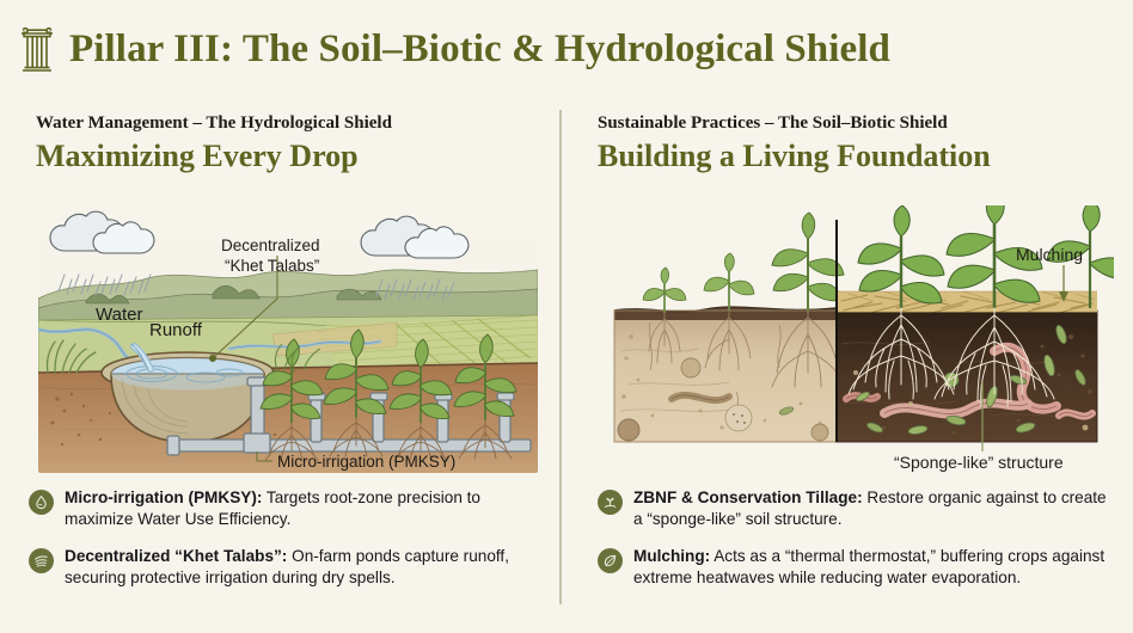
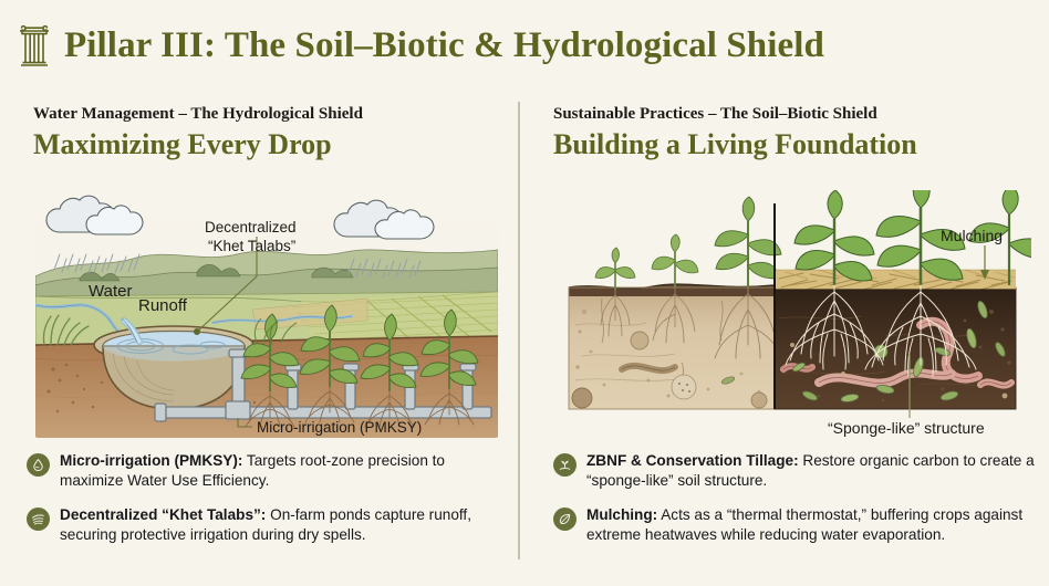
  Pillar III: The Soil–Biotic & Hydrological Shield
  Water Management – The Hydrological Shield
  Maximizing Every Drop
  Sustainable Practices – The Soil–Biotic Shield
  Building a Living Foundation
  Water
  Runoff
  Decentralized
  “Khet Talabs”
  Micro-irrigation (PMKSY)
  Mulching
  “Sponge-like” structure
  Micro-irrigation (PMKSY): Targets root-zone precision to maximize Water Use Efficiency.
  Decentralized “Khet Talabs”: On-farm ponds capture runoff, securing protective irrigation during dry spells.
- ZBNF & Conservation Tillage: Restore organic against to create a “sponge-like” soil structure.
+ ZBNF & Conservation Tillage: Restore organic carbon to create a “sponge-like” soil structure.
  Mulching: Acts as a “thermal thermostat,” buffering crops against extreme heatwaves while reducing water evaporation.
